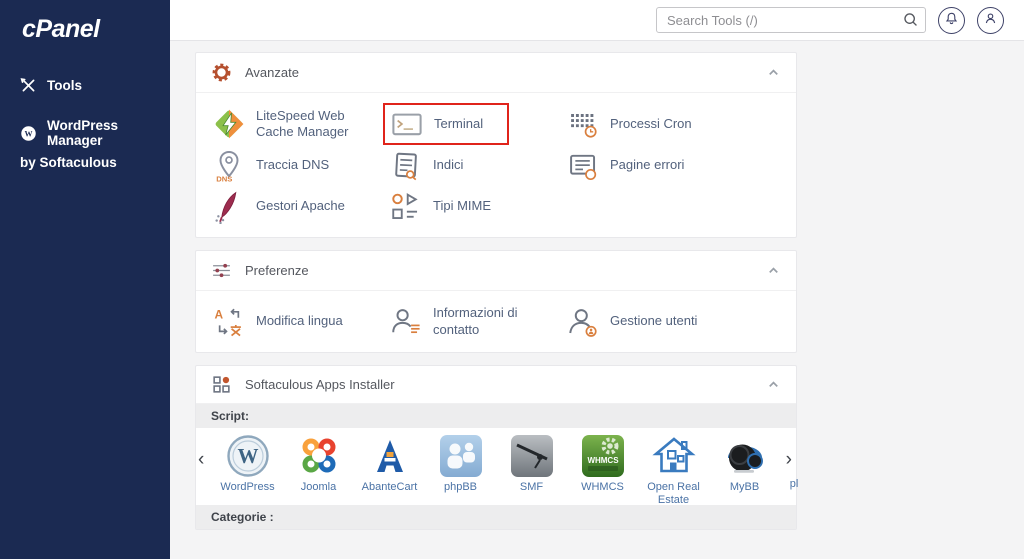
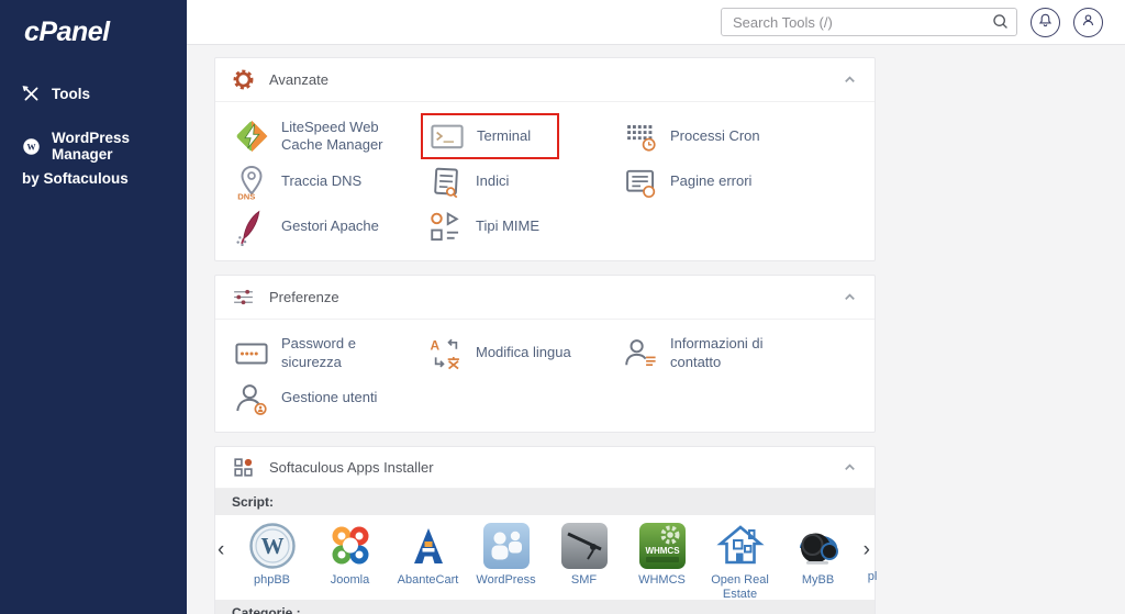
  cPanel
  Tools
  W
  WordPress Manager
  by Softaculous
  Search Tools (/)
  Avanzate
  LiteSpeed Web Cache Manager
  Terminal
  Processi Cron
  DNS
  Traccia DNS
  Indici
  Pagine errori
  Gestori Apache
  Tipi MIME
  Preferenze
+ Password e sicurezza
  A
  Modifica lingua
  Informazioni di contatto
  Gestione utenti
  Softaculous Apps Installer
  Script:
  ‹
  W
- WordPress
+ phpBB
  Joomla
  AbanteCart
- phpBB
+ WordPress
  SMF
  WHMCS
  WHMCS
  Open Real Estate
  MyBB
  pl
  ›
  Categorie :
